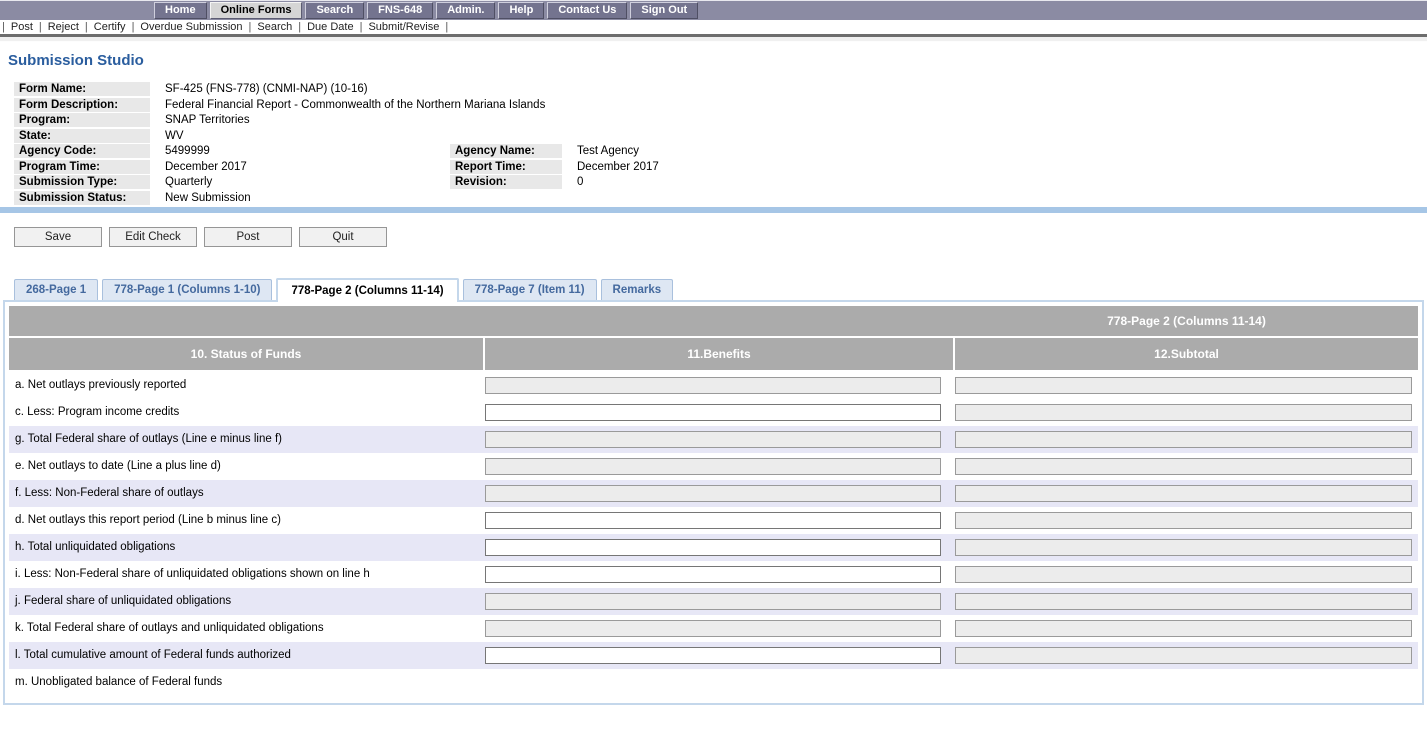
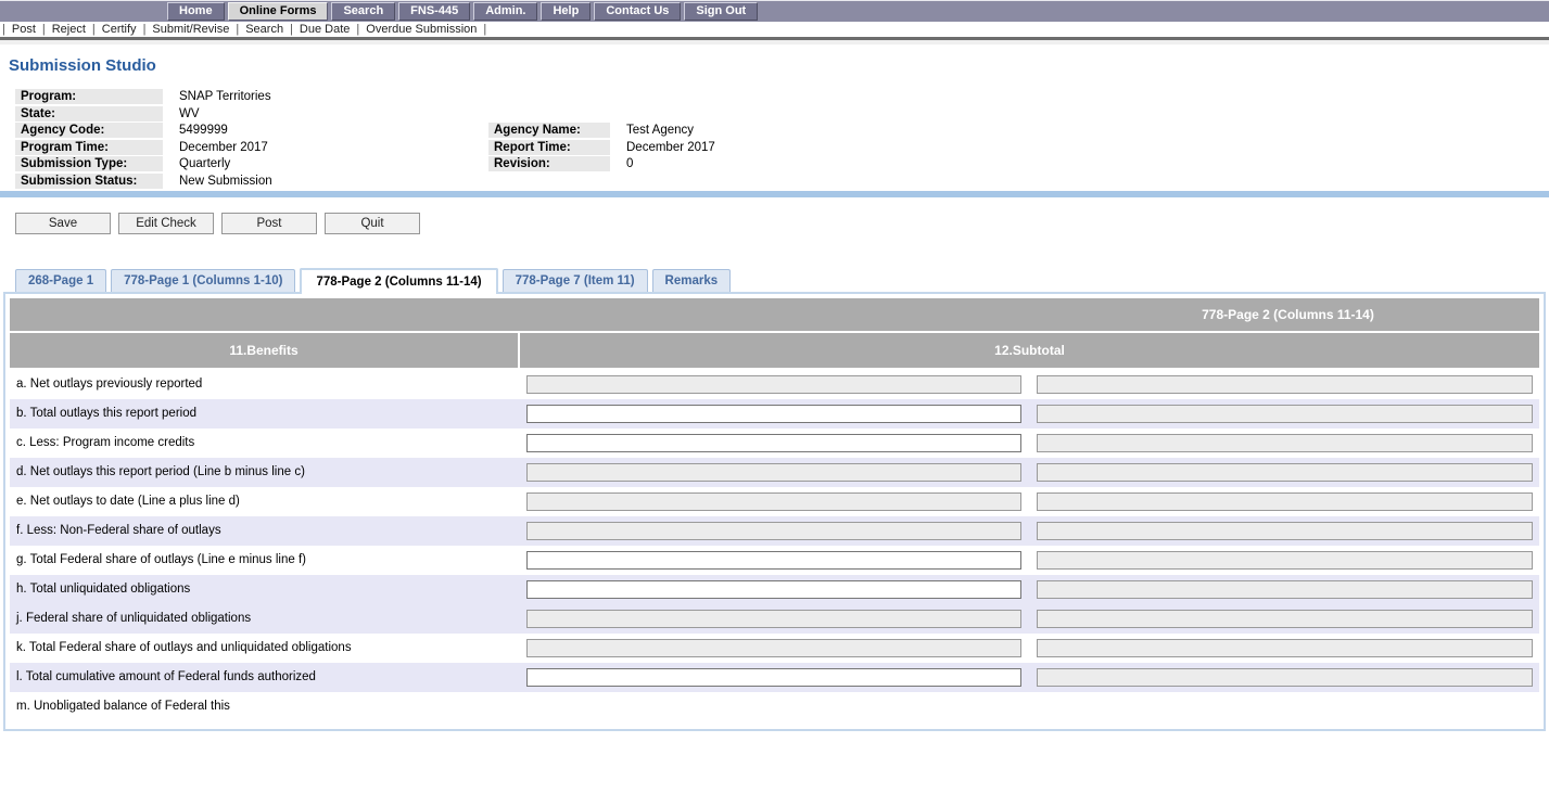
  Home
  Online Forms
  Search
- FNS-648
+ FNS-445
  Admin.
  Help
  Contact Us
  Sign Out
  |
  Post
  |
  Reject
  |
  Certify
  |
- Overdue Submission
+ Submit/Revise
  |
  Search
  |
  Due Date
  |
- Submit/Revise
+ Overdue Submission
  |
  Submission Studio
- Form Name:
- SF-425 (FNS-778) (CNMI-NAP) (10-16)
- Form Description:
- Federal Financial Report - Commonwealth of the Northern Mariana Islands
  Program:
  SNAP Territories
  State:
  WV
  Agency Code:
  5499999
  Agency Name:
  Test Agency
  Program Time:
  December 2017
  Report Time:
  December 2017
  Submission Type:
  Quarterly
  Revision:
  0
  Submission Status:
  New Submission
  Save
  Edit Check
  Post
  Quit
  268-Page 1
  778-Page 1 (Columns 1-10)
  778-Page 2 (Columns 11-14)
  778-Page 7 (Item 11)
  Remarks
  778-Page 2 (Columns 11-14)
- 10. Status of Funds
  11.Benefits
  12.Subtotal
  a. Net outlays previously reported
+ b. Total outlays this report period
  c. Less: Program income credits
- g. Total Federal share of outlays (Line e minus line f)
+ d. Net outlays this report period (Line b minus line c)
  e. Net outlays to date (Line a plus line d)
  f. Less: Non-Federal share of outlays
- d. Net outlays this report period (Line b minus line c)
+ g. Total Federal share of outlays (Line e minus line f)
  h. Total unliquidated obligations
- i. Less: Non-Federal share of unliquidated obligations shown on line h
  j. Federal share of unliquidated obligations
  k. Total Federal share of outlays and unliquidated obligations
  l. Total cumulative amount of Federal funds authorized
- m. Unobligated balance of Federal funds
+ m. Unobligated balance of Federal this
